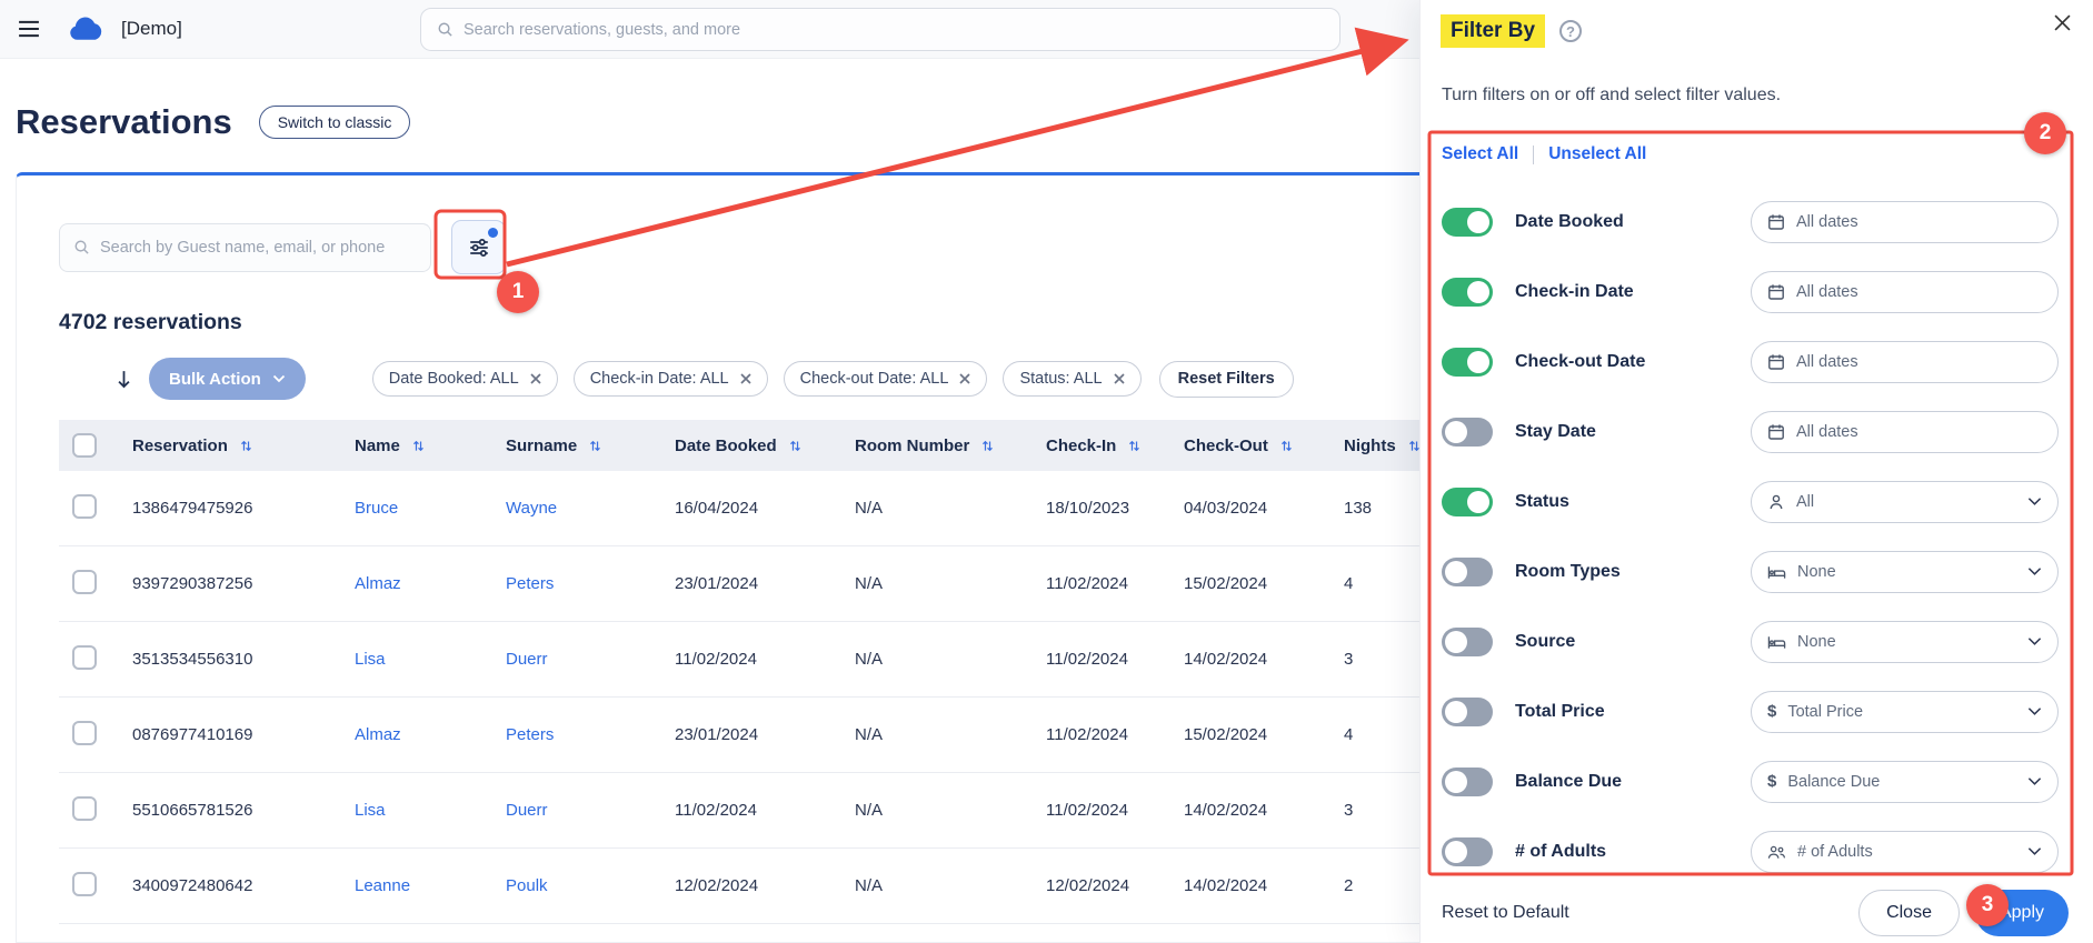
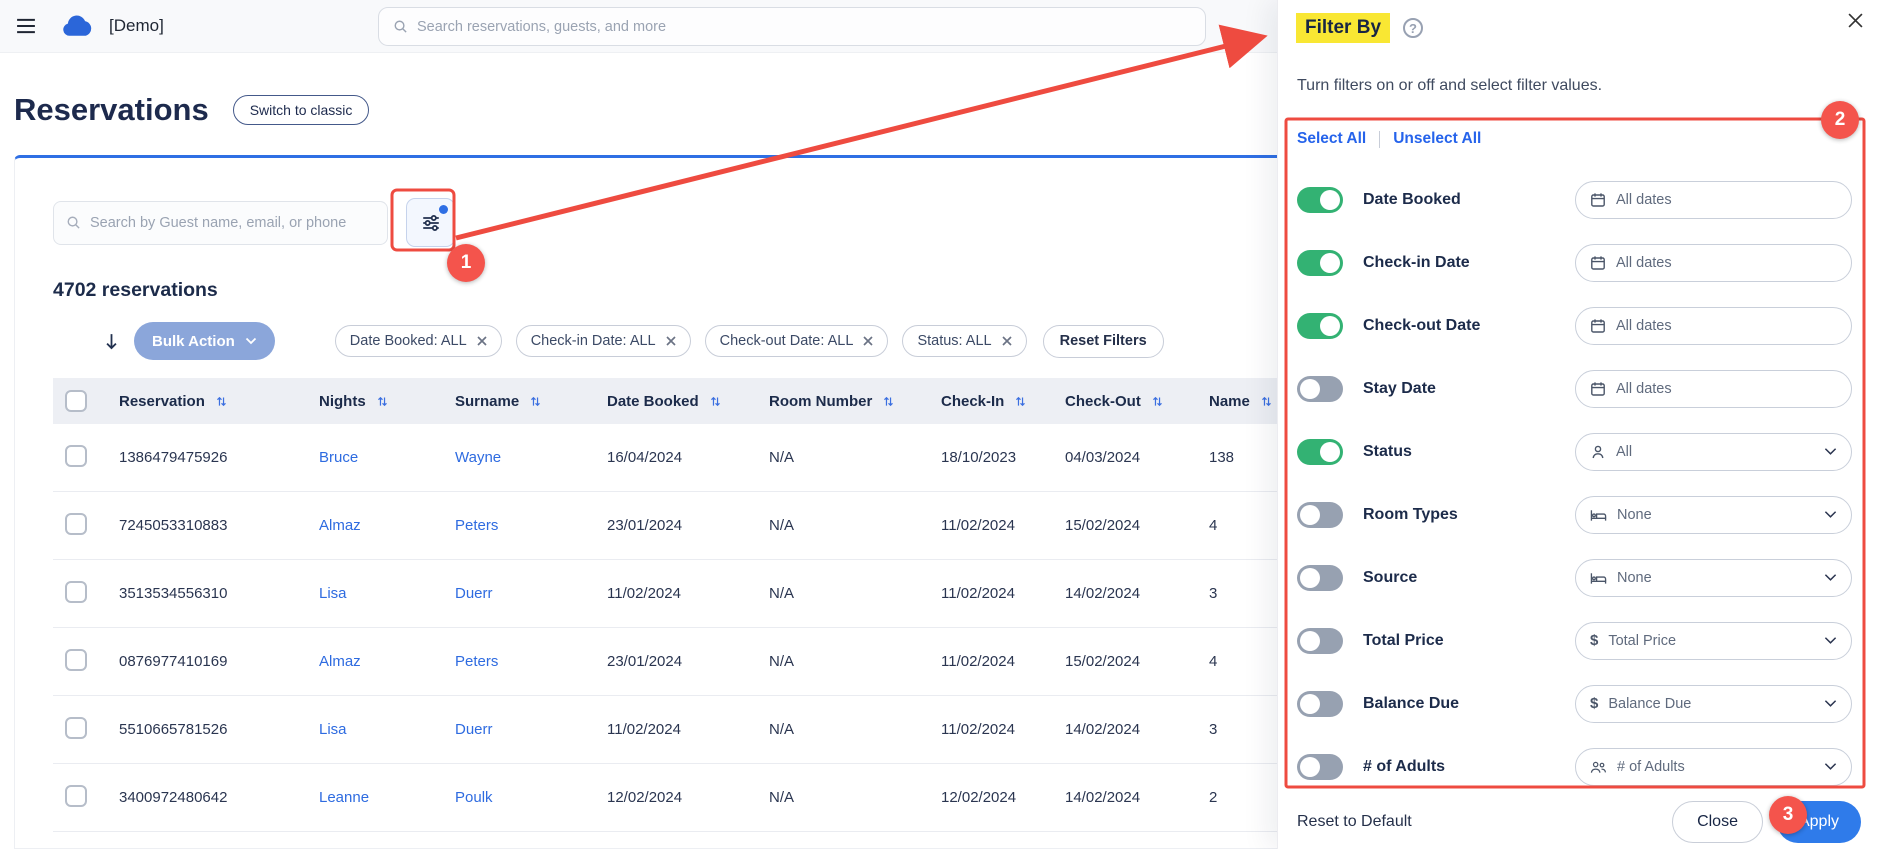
  [Demo]
  Search reservations, guests, and more
  Reservations
  Switch to classic
  Search by Guest name, email, or phone
  4702 reservations
  Bulk Action
  Date Booked: ALL
  Check-in Date: ALL
  Check-out Date: ALL
  Status: ALL
  Reset Filters
  Reservation
- Name
+ Nights
  Surname
  Date Booked
  Room Number
  Check-In
  Check-Out
- Nights
+ Name
  1386479475926
  Bruce
  Wayne
  16/04/2024
  N/A
  18/10/2023
  04/03/2024
  138
- 9397290387256
+ 7245053310883
  Almaz
  Peters
  23/01/2024
  N/A
  11/02/2024
  15/02/2024
  4
  3513534556310
  Lisa
  Duerr
  11/02/2024
  N/A
  11/02/2024
  14/02/2024
  3
  0876977410169
  Almaz
  Peters
  23/01/2024
  N/A
  11/02/2024
  15/02/2024
  4
  5510665781526
  Lisa
  Duerr
  11/02/2024
  N/A
  11/02/2024
  14/02/2024
  3
  3400972480642
  Leanne
  Poulk
  12/02/2024
  N/A
  12/02/2024
  14/02/2024
  2
  Filter By
  ?
  Turn filters on or off and select filter values.
  Select All
  Unselect All
  Date Booked
  All dates
  Check-in Date
  All dates
  Check-out Date
  All dates
  Stay Date
  All dates
  Status
  All
  Room Types
  None
  Source
  None
  Total Price
  $
  Total Price
  Balance Due
  $
  Balance Due
  # of Adults
  # of Adults
  Reset to Default
  Close
  pply
  1
  2
  3
